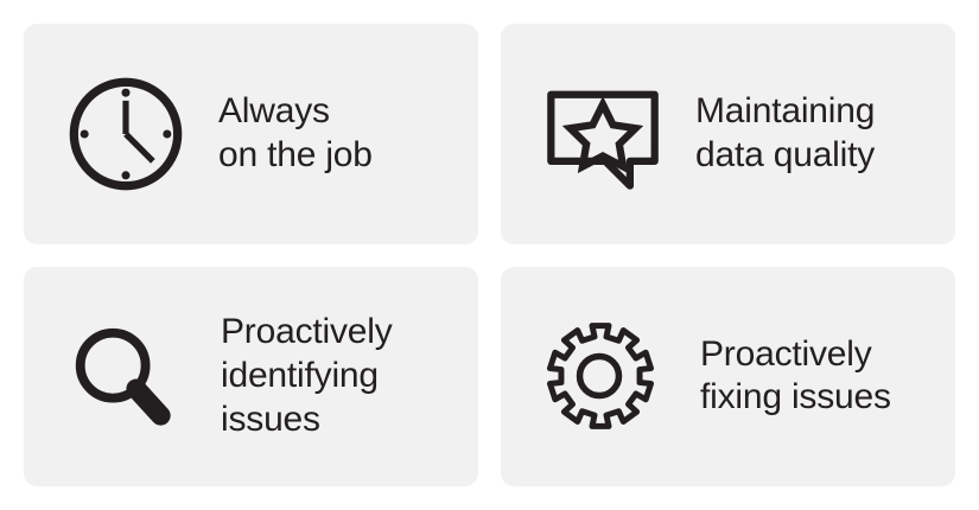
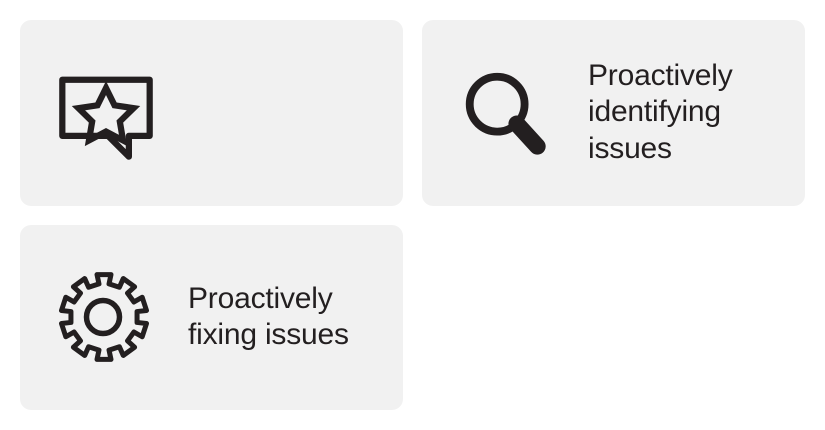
- Always
- on the job
- Maintaining
- data quality
  Proactively
  identifying
  issues
  Proactively
  fixing issues
